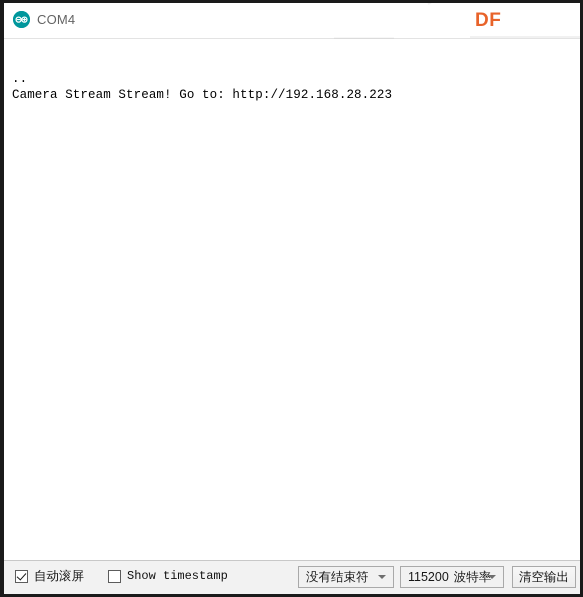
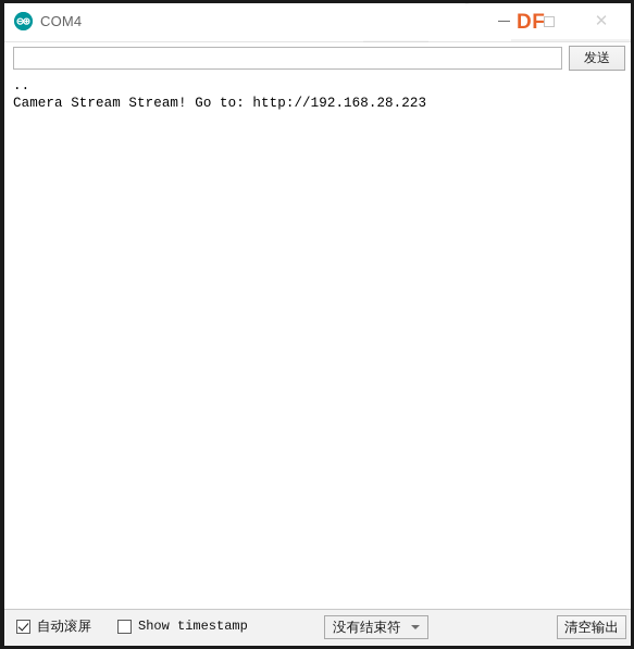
  COM4
+ ✕
  DF
+ 发送
  ..
  Camera Stream Stream! Go to: http://192.168.28.223
  自动滚屏
  Show timestamp
  没有结束符
- 115200
- 波特率
  清空输出
